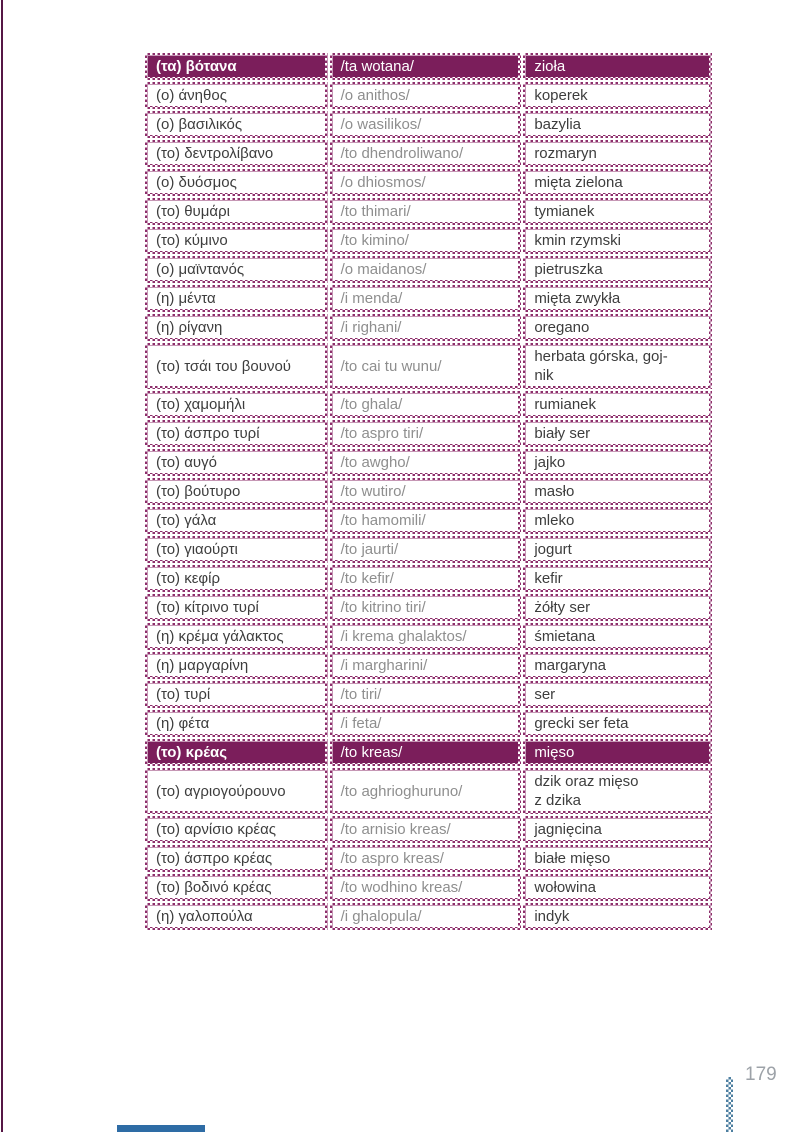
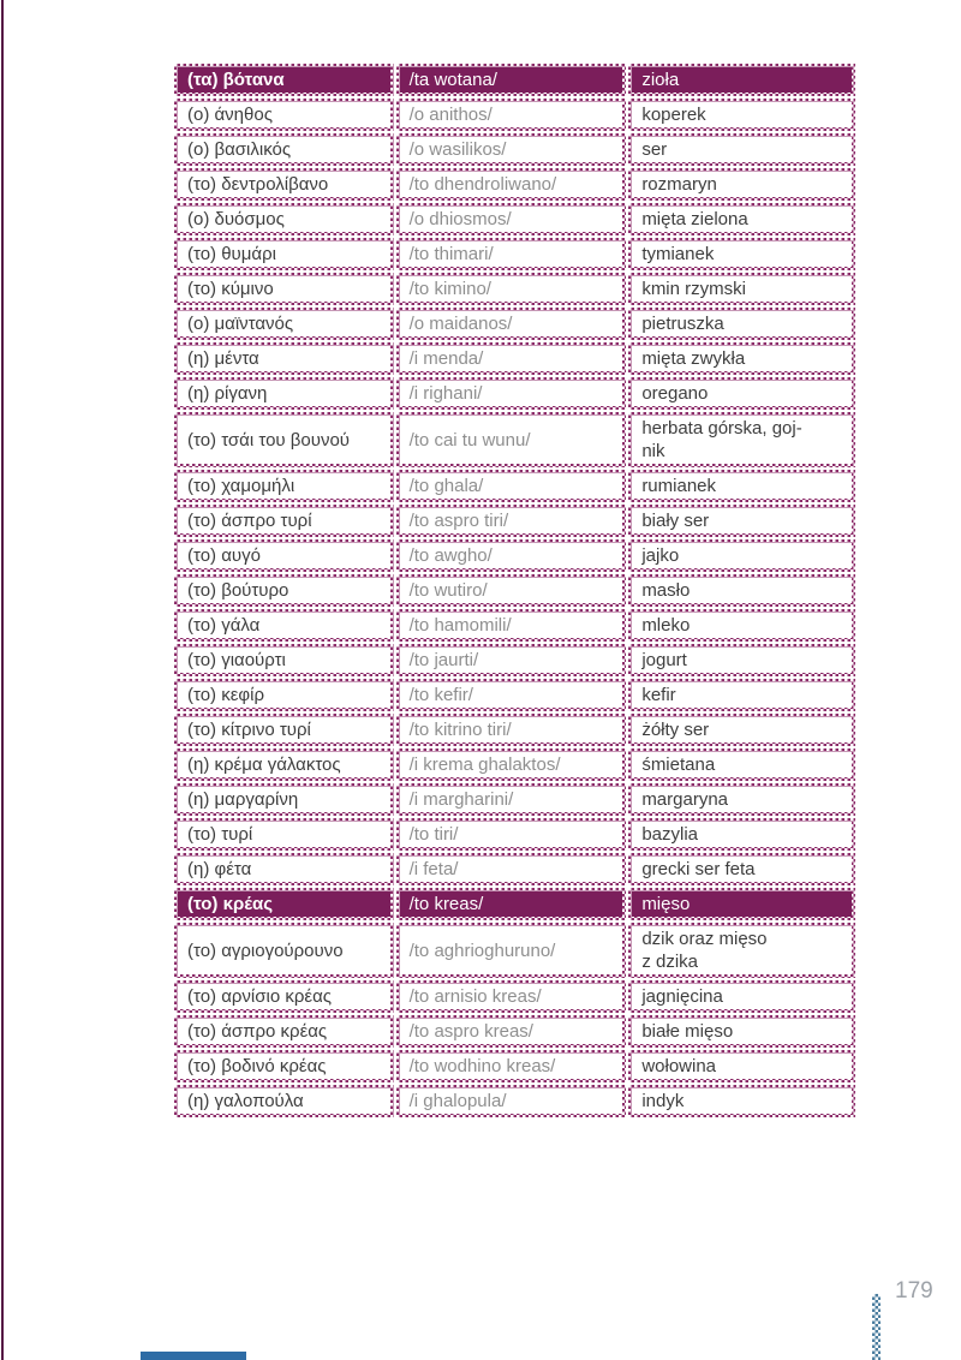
  (τα) βότανα	/ta wotana/	zioła
  (ο) άνηθος	/o anithos/	koperek
- (ο) βασιλικός	/o wasilikos/	bazylia
+ (ο) βασιλικός	/o wasilikos/	ser
  (το) δεντρολίβανο	/to dhendroliwano/	rozmaryn
  (ο) δυόσμος	/o dhiosmos/	mięta zielona
  (το) θυμάρι	/to thimari/	tymianek
  (το) κύμινο	/to kimino/	kmin rzymski
  (ο) μαϊντανός	/o maidanos/	pietruszka
  (η) μέντα	/i menda/	mięta zwykła
  (η) ρίγανη	/i righani/	oregano
  (το) τσάι του βουνού	/to cai tu wunu/	herbata górska, goj- nik
  (το) χαμομήλι	/to ghala/	rumianek
  (το) άσπρο τυρί	/to aspro tiri/	biały ser
  (το) αυγό	/to awgho/	jajko
  (το) βούτυρο	/to wutiro/	masło
  (το) γάλα	/to hamomili/	mleko
  (το) γιαούρτι	/to jaurti/	jogurt
  (το) κεφίρ	/to kefir/	kefir
  (το) κίτρινο τυρί	/to kitrino tiri/	żółty ser
  (η) κρέμα γάλακτος	/i krema ghalaktos/	śmietana
  (η) μαργαρίνη	/i margharini/	margaryna
- (το) τυρί	/to tiri/	ser
+ (το) τυρί	/to tiri/	bazylia
  (η) φέτα	/i feta/	grecki ser feta
  (το) κρέας	/to kreas/	mięso
  (το) αγριογούρουνο	/to aghrioghuruno/	dzik oraz mięso z dzika
  (το) αρνίσιο κρέας	/to arnisio kreas/	jagnięcina
  (το) άσπρο κρέας	/to aspro kreas/	białe mięso
  (το) βοδινό κρέας	/to wodhino kreas/	wołowina
  (η) γαλοπούλα	/i ghalopula/	indyk
  179
